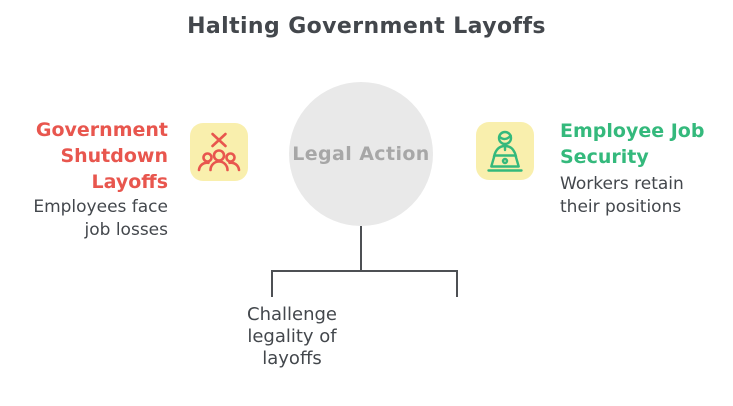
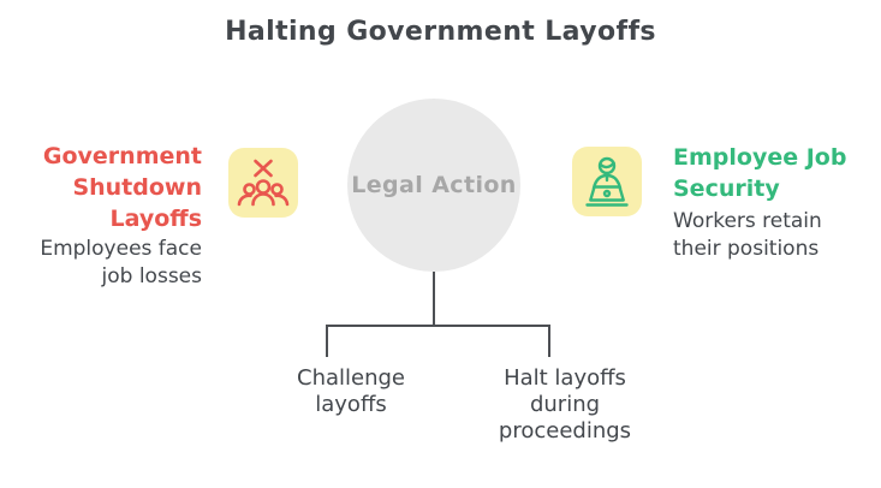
  Halting Government Layoffs
  Government
  Shutdown
  Layoffs
  Employees face
  job losses
  Legal Action
  Employee Job
  Security
  Workers retain
  their positions
  Challenge
- legality of
  layoffs
+ Halt layoffs
+ during
+ proceedings
